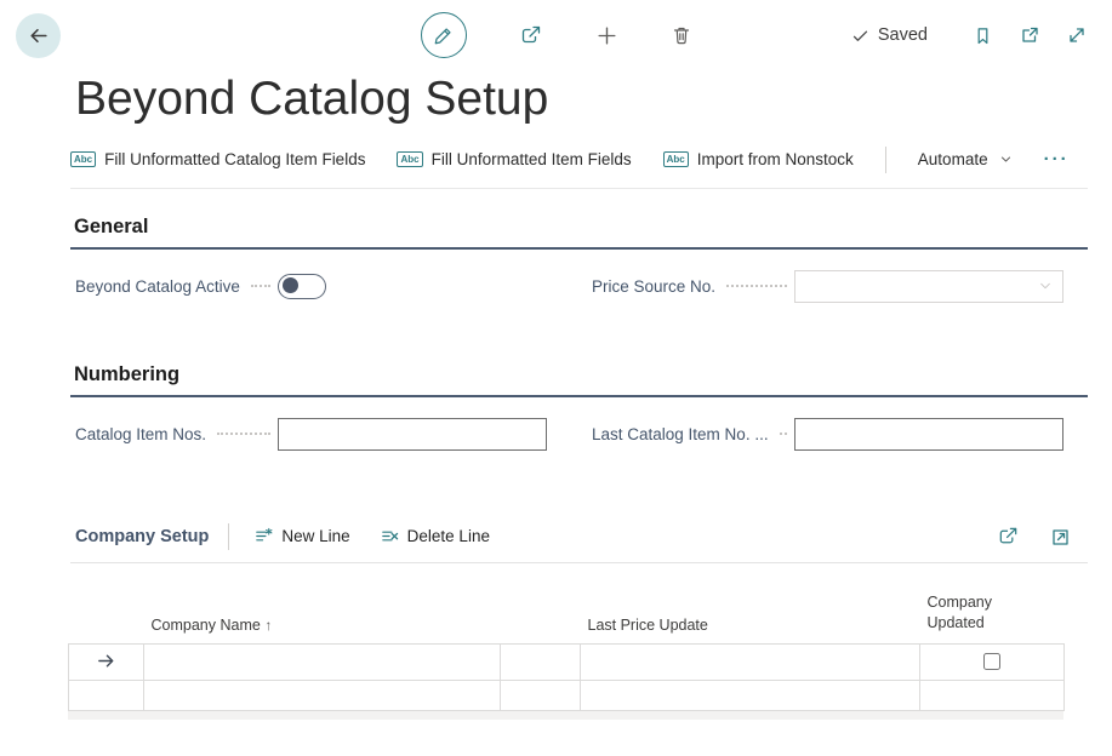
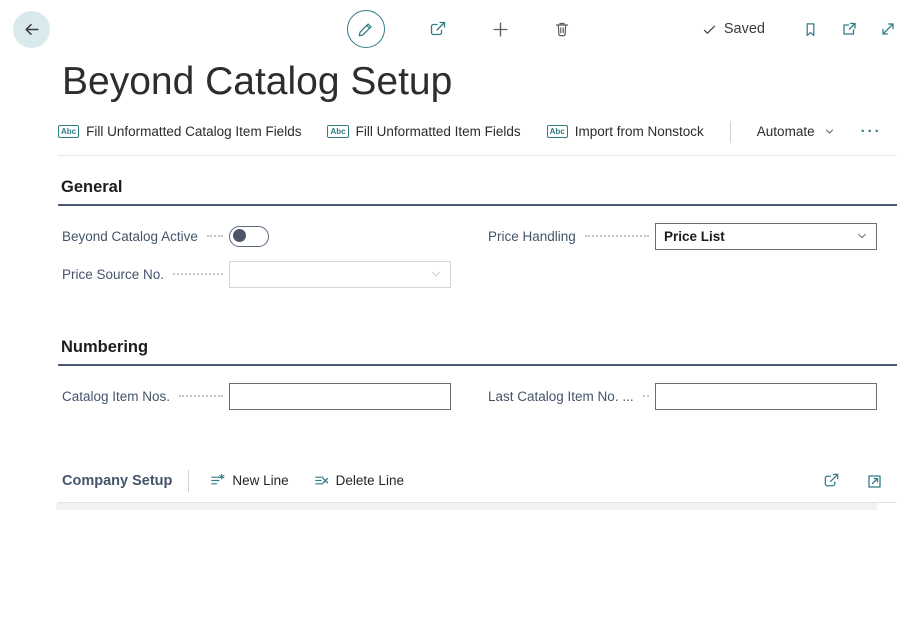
  Saved
  Beyond Catalog Setup
  Abc
  Fill Unformatted Catalog Item Fields
  Abc
  Fill Unformatted Item Fields
  Abc
  Import from Nonstock
  Automate
  ···
  General
  Beyond Catalog Active
+ Price Handling
+ Price List
  Price Source No.
  Numbering
  Catalog Item Nos.
  Last Catalog Item No. ...
  Company Setup
  New Line
  Delete Line
- 	Company Name ↑		Last Price Update	Company Updated
